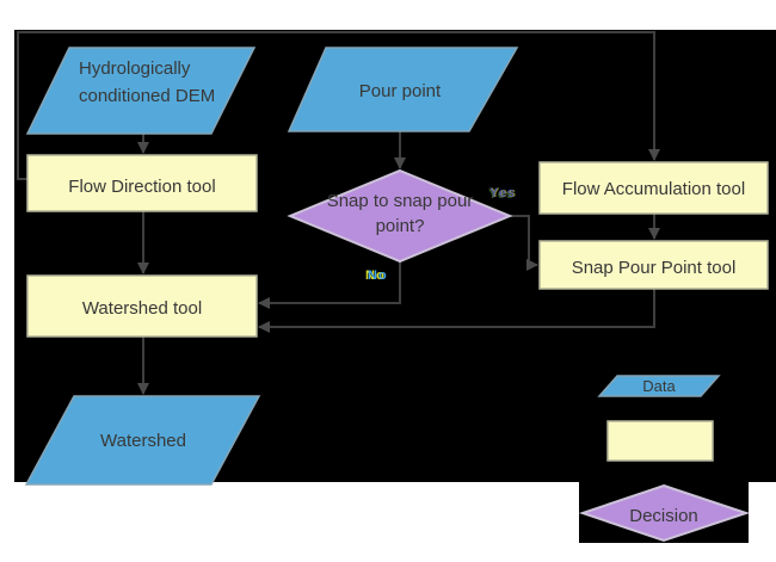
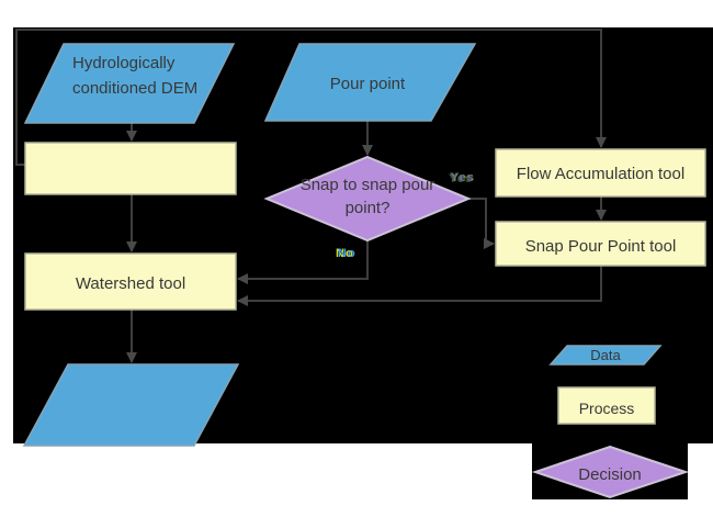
  Hydrologically conditioned DEM
  Pour point
- Flow Direction tool
  Flow Accumulation tool
  Snap Pour Point tool
  Snap to snap pour point?
  Watershed tool
- Watershed
  Yes
  No
  Data
+ Process
  Decision
